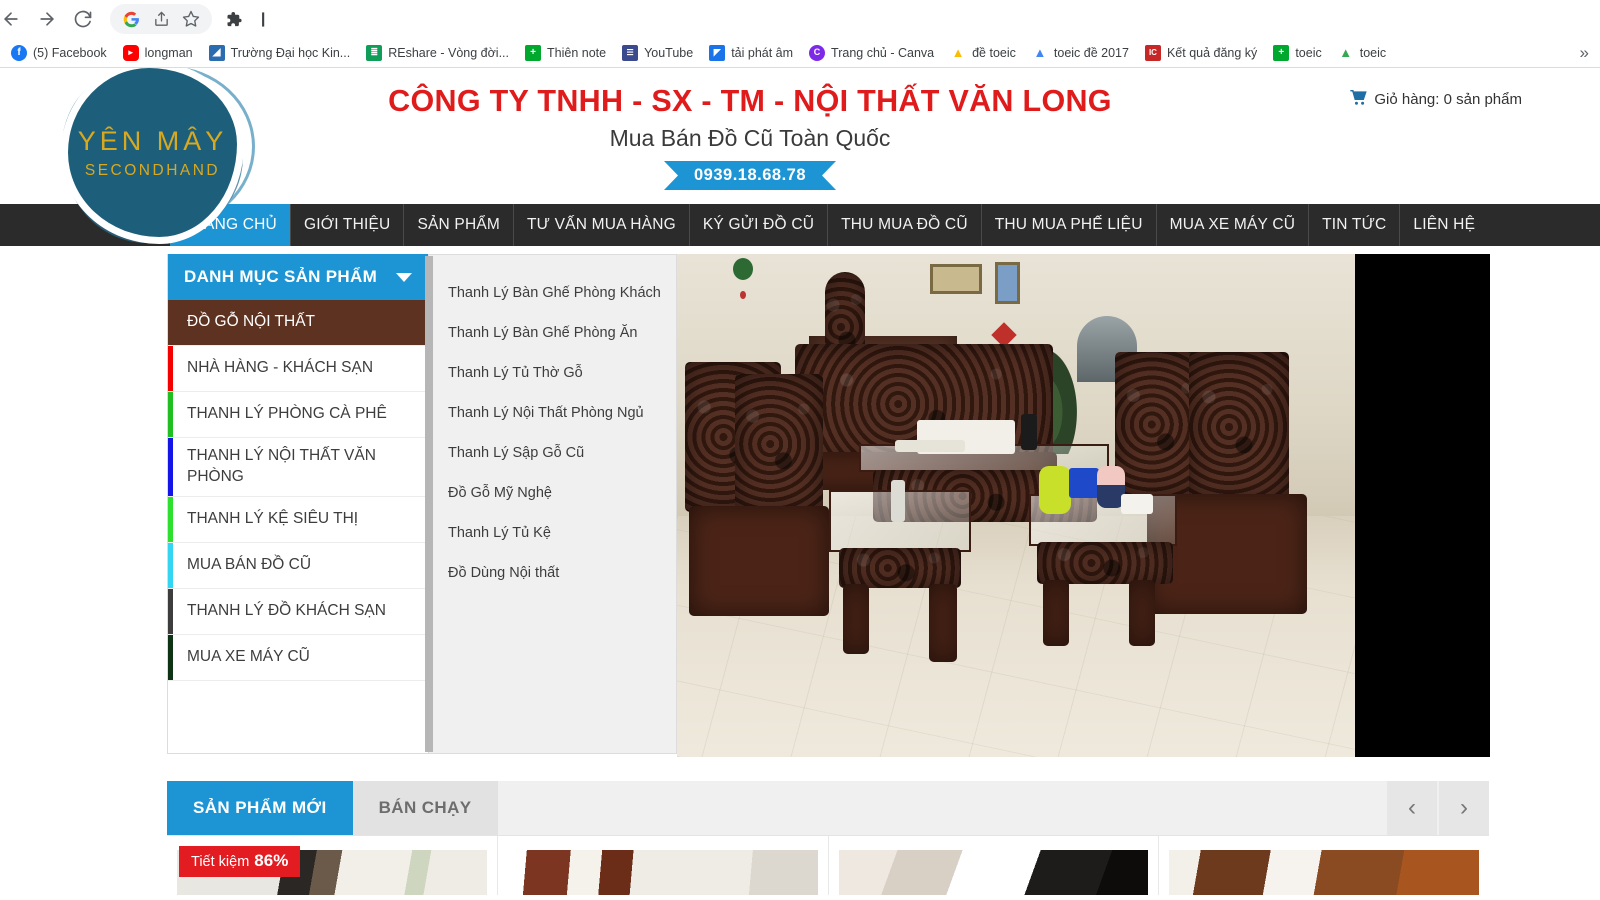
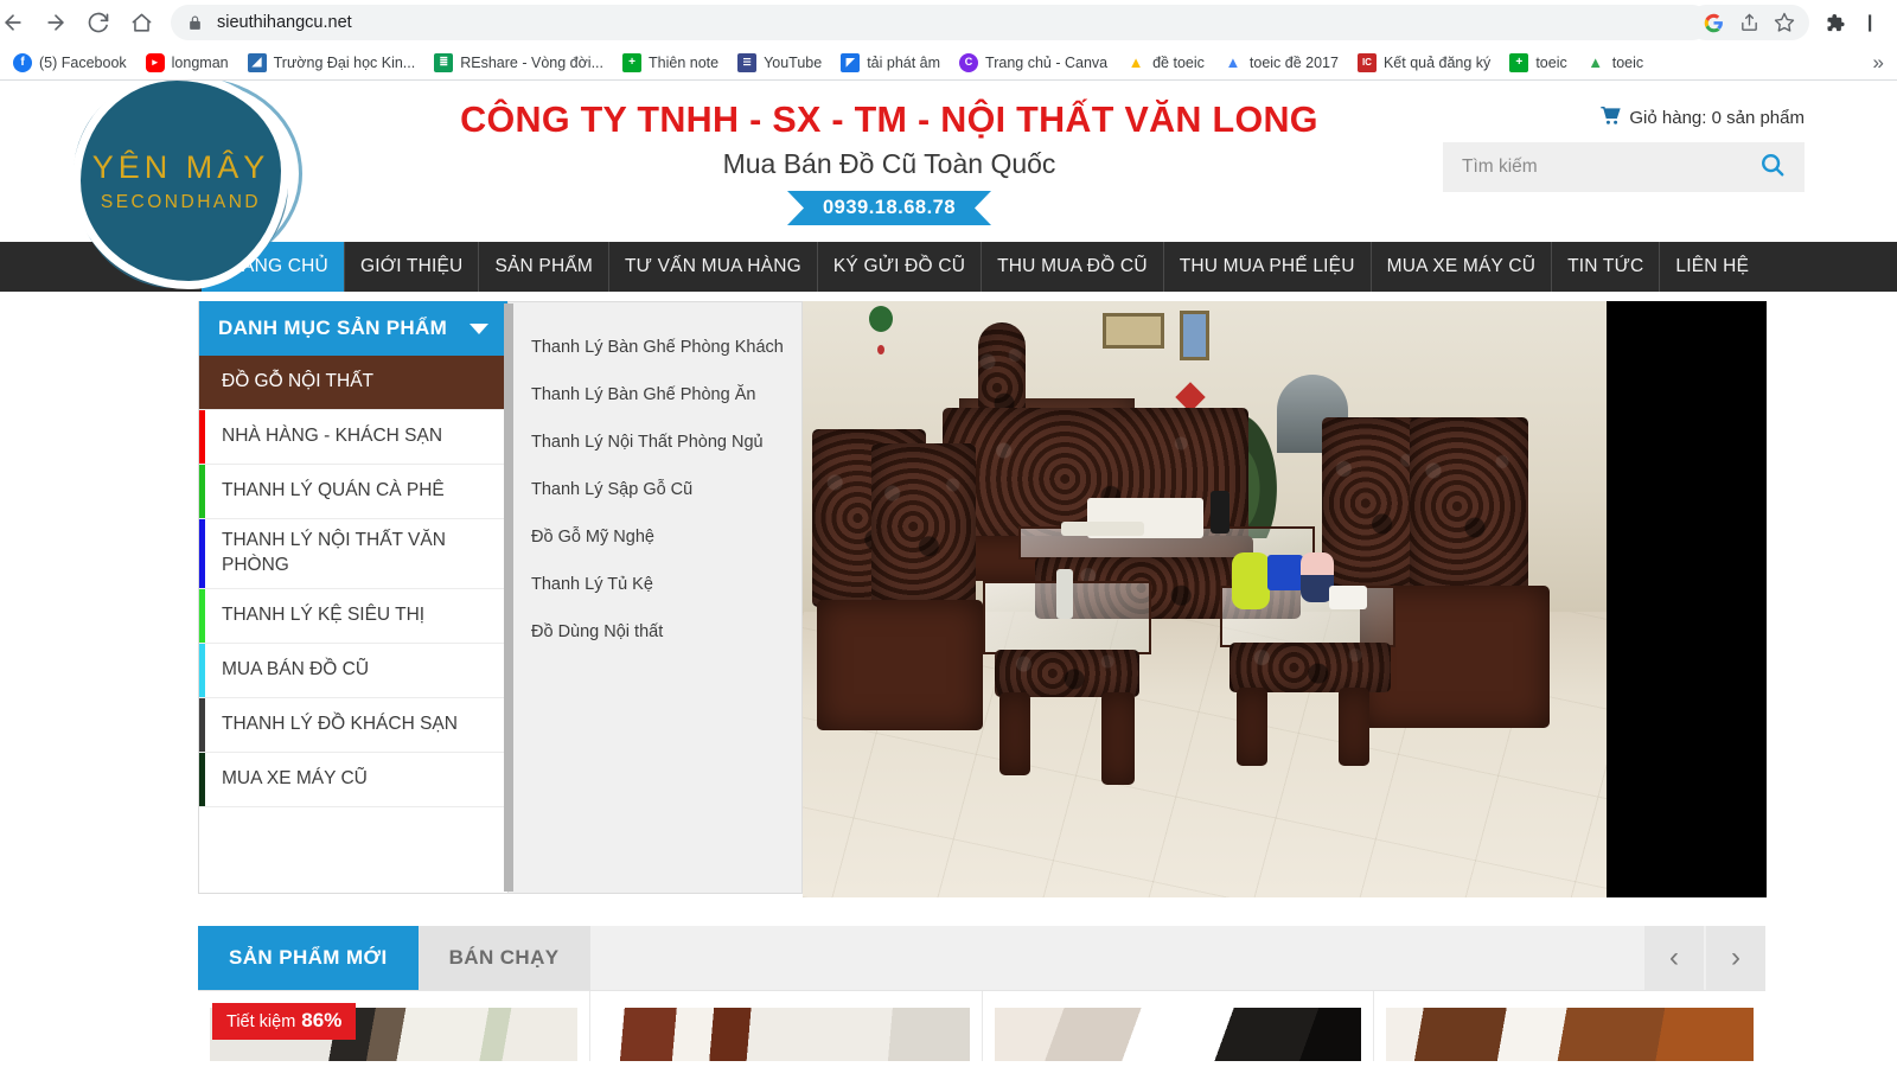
+ sieuthihangcu.net
  f
  (5) Facebook
  ►
  longman
  ◢
  Trường Đại học Kin...
  ≣
  REshare - Vòng đời...
  +
  Thiên note
  ☰
  YouTube
  ◤
  tải phát âm
  C
  Trang chủ - Canva
  ▲
  đề toeic
  ▲
  toeic đề 2017
  IC
  Kết quả đăng ký
  +
  toeic
  ▲
  toeic
  »
  YÊN MÂY
  SECONDHAND
  CÔNG TY TNHH - SX - TM - NỘI THẤT VĂN LONG
  Mua Bán Đồ Cũ Toàn Quốc
  0939.18.68.78
  Giỏ hàng: 0 sản phẩm
+ Tìm kiếm
  RANG CHỦ
  GIỚI THIỆU
  SẢN PHẨM
  TƯ VẤN MUA HÀNG
  KÝ GỬI ĐỒ CŨ
  THU MUA ĐỒ CŨ
  THU MUA PHẾ LIỆU
  MUA XE MÁY CŨ
  TIN TỨC
  LIÊN HỆ
  DANH MỤC SẢN PHẨM
  ĐỒ GỖ NỘI THẤT
  NHÀ HÀNG - KHÁCH SẠN
- THANH LÝ PHÒNG CÀ PHÊ
+ THANH LÝ QUÁN CÀ PHÊ
  THANH LÝ NỘI THẤT VĂN PHÒNG
  THANH LÝ KỆ SIÊU THỊ
  MUA BÁN ĐỒ CŨ
  THANH LÝ ĐỒ KHÁCH SẠN
  MUA XE MÁY CŨ
  Thanh Lý Bàn Ghế Phòng Khách
  Thanh Lý Bàn Ghế Phòng Ăn
- Thanh Lý Tủ Thờ Gỗ
  Thanh Lý Nội Thất Phòng Ngủ
  Thanh Lý Sập Gỗ Cũ
  Đồ Gỗ Mỹ Nghệ
  Thanh Lý Tủ Kệ
  Đồ Dùng Nội thất
  SẢN PHẨM MỚI
  BÁN CHẠY
  ‹
  ›
  Tiết kiệm 86%
